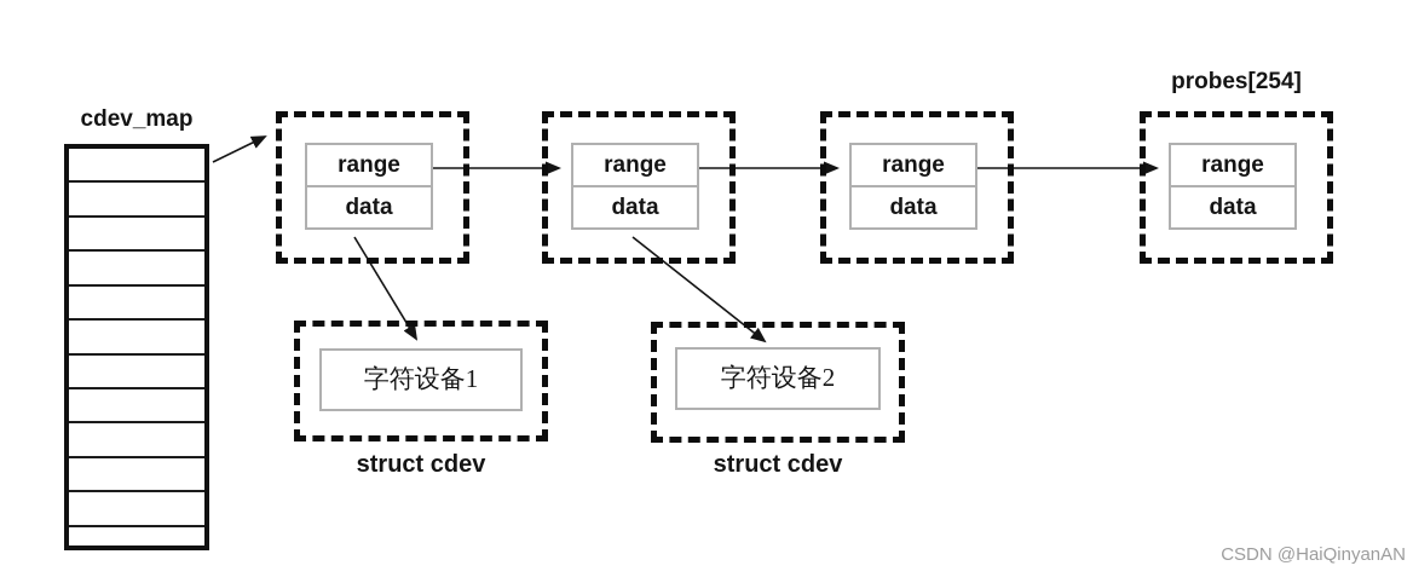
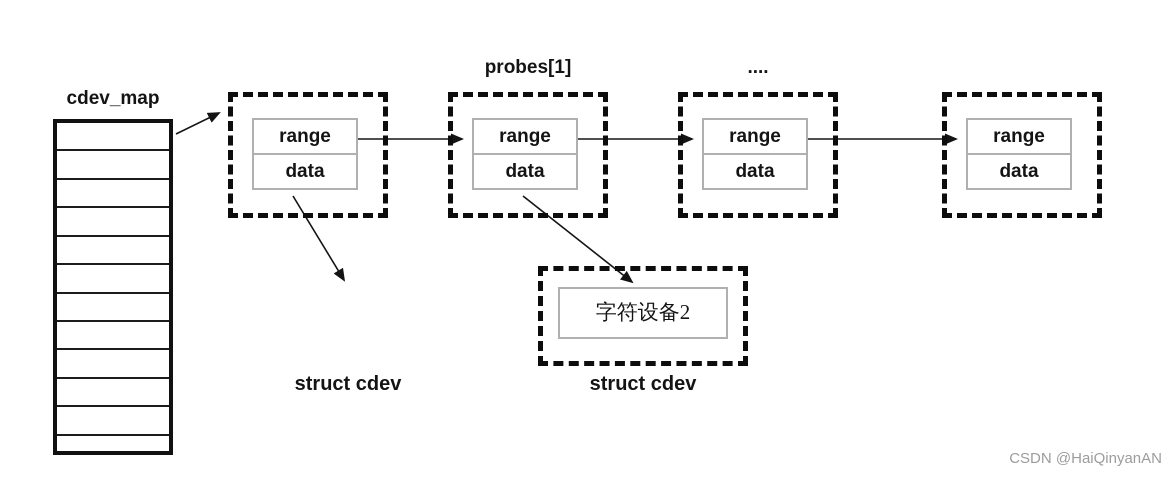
  cdev_map
  range
  data
+ probes[1]
  range
  data
+ ....
  range
  data
- probes[254]
  range
  data
- 字符设备1
  struct cdev
  字符设备2
  struct cdev
  CSDN @HaiQinyanAN
